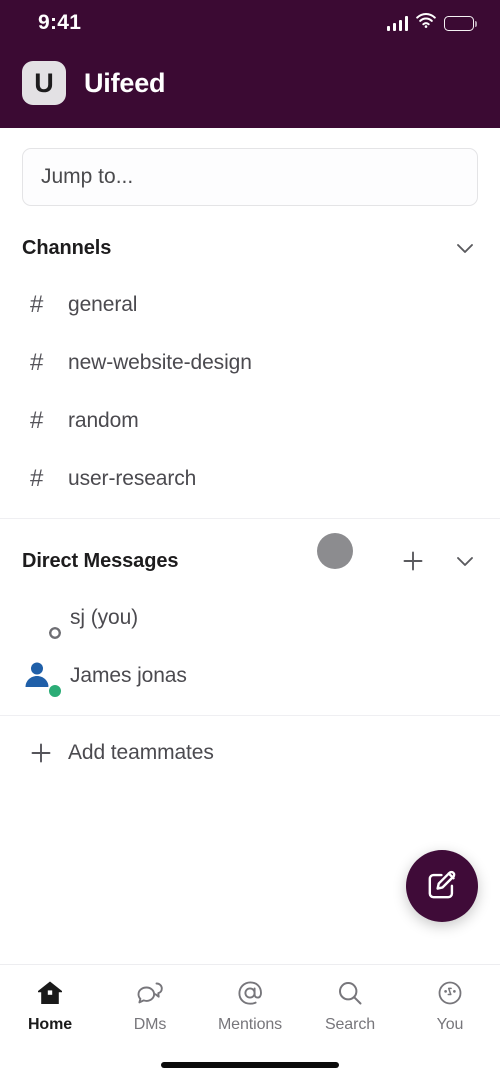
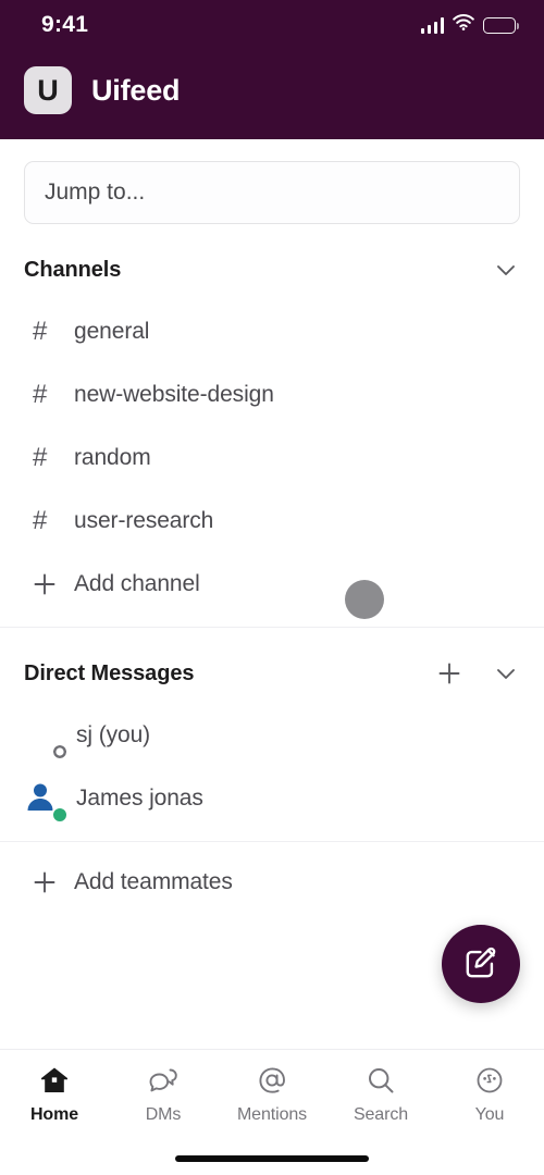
  9:41
  U
  Uifeed
  Jump to...
  Channels
  #
  general
  #
  new-website-design
  #
  random
  #
  user-research
+ Add channel
  Direct Messages
  sj (you)
  James jonas
  Add teammates
  Home
  DMs
  Mentions
  Search
  You
